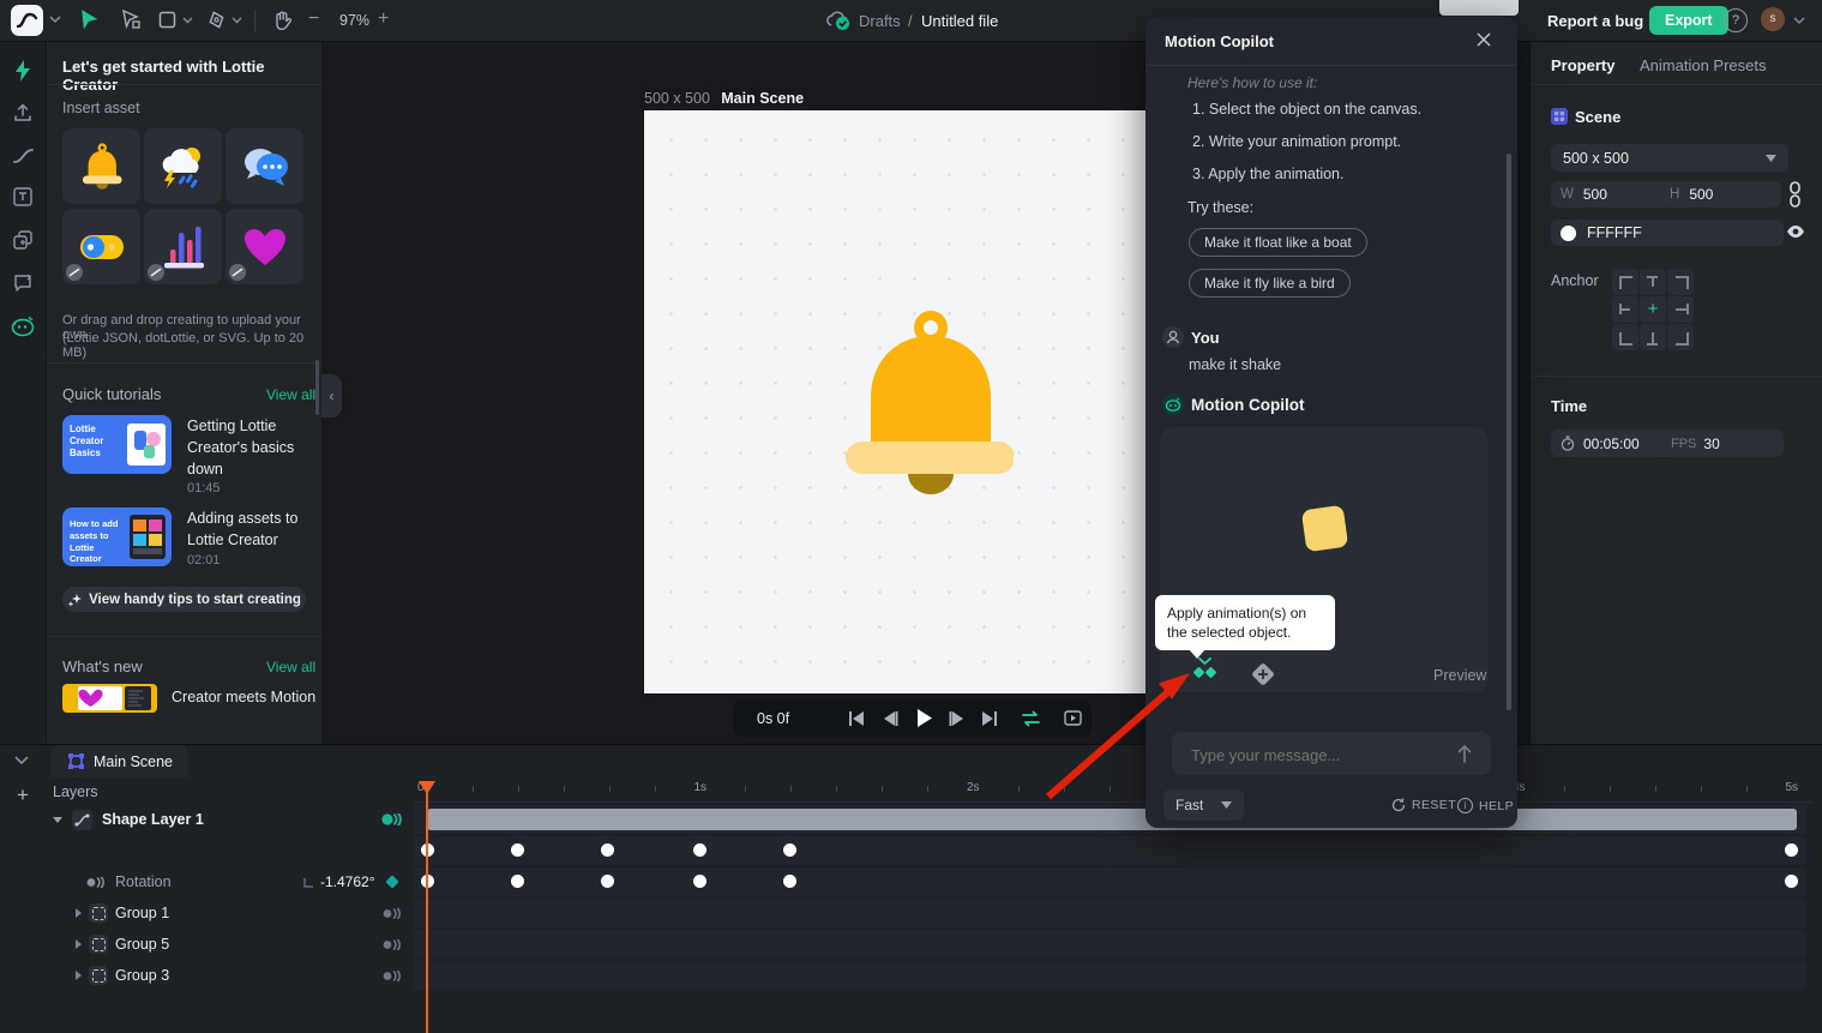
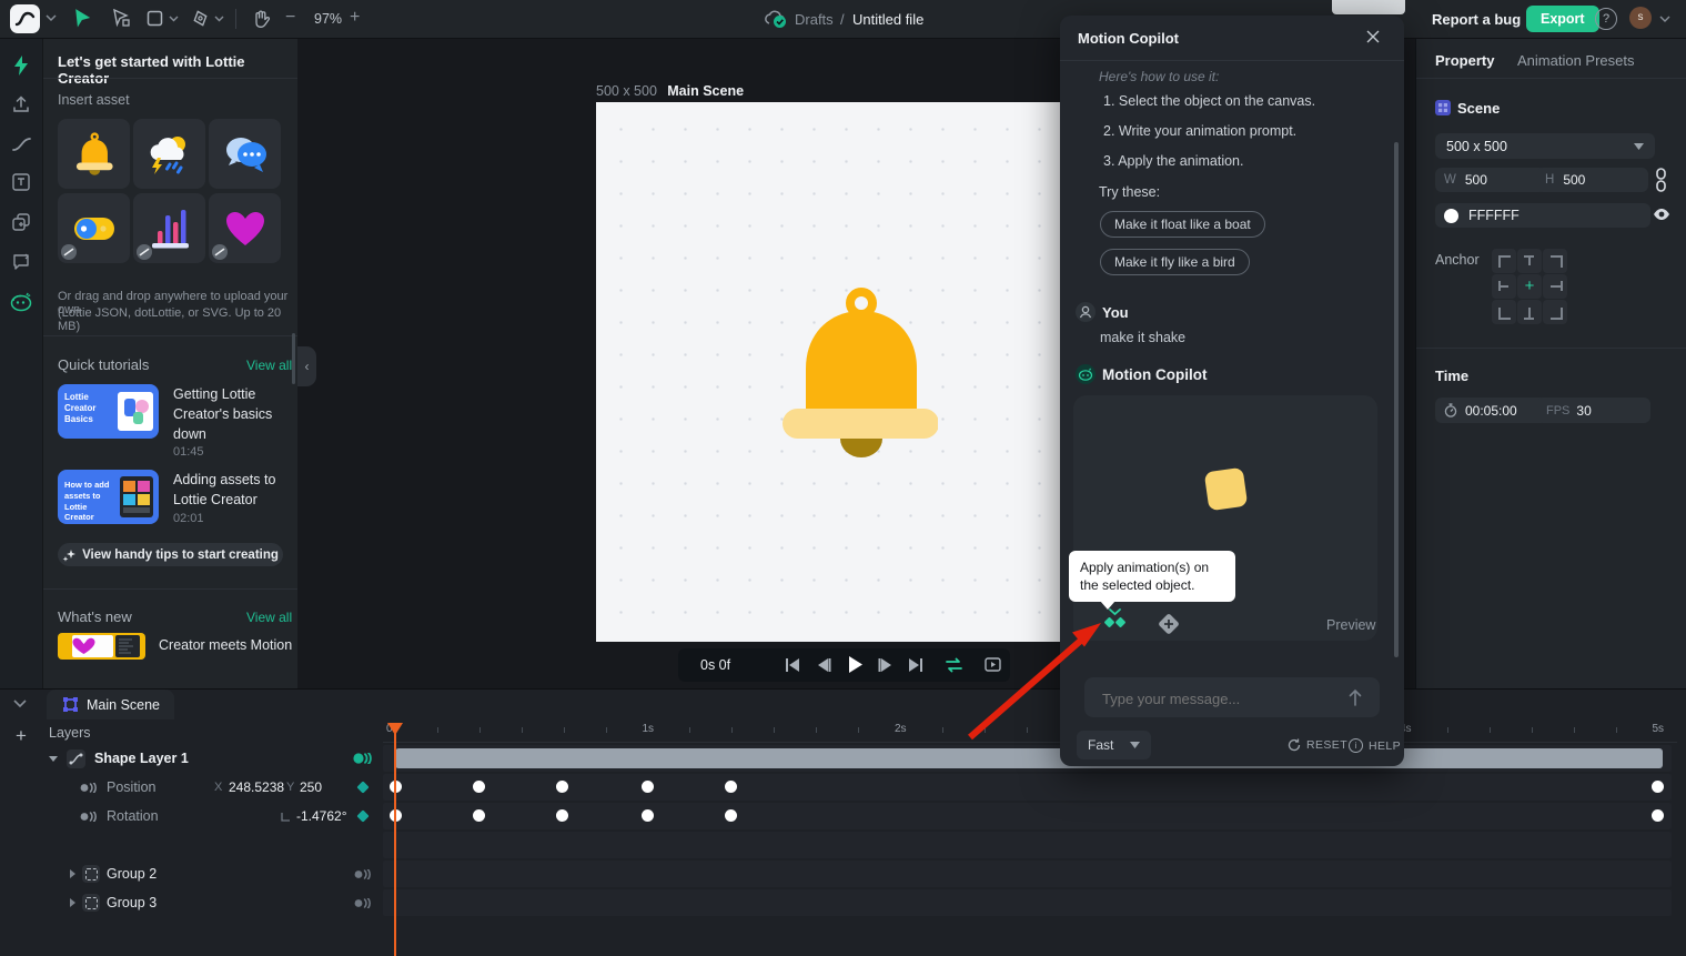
  −
  97%
  +
  Drafts
  /
  Untitled file
  Report a bug
  Export
  ?
  s
  Let's get started with Lottie
  Insert asset
- Or drag and drop creating to upload your own
+ Or drag and drop anywhere to upload your own
  (Lottie JSON, dotLottie, or SVG. Up to 20 MB)
  Quick tutorials
  View all
  Lottie Creator Basics
  Getting Lottie
  Creator's basics
  down
  01:45
  How to add assets to Lottie Creator
  Adding assets to
  Lottie Creator
  02:01
  View handy tips to start creating
  What's new
  View all
  Creator meets Motion
  ‹
  500 x 500 Main Scene
  0s 0f
  Property
  Animation Presets
  Scene
  500 x 500
  W
  500
  H
  500
  FFFFFF
  Anchor
  +
  Time
  00:05:00
  FPS
  30
  Main Scene
  +
  Layers
  1s
  2s
  5s
  Shape Layer 1
+ Position
+ X
+ 248.5238
+ Y
+ 250
  Rotation
  -1.4762°
- Group 1
- Group 5
+ Group 2
  Group 3
  Motion Copilot
  Here's how to use it:
  1. Select the object on the canvas.
  2. Write your animation prompt.
  3. Apply the animation.
  Try these:
  Make it float like a boat
  Make it fly like a bird
  You
  make it shake
  Motion Copilot
  Preview
  Type your message...
  Fast
  RESET
  i
  HELP
  Apply animation(s) on
  the selected object.
